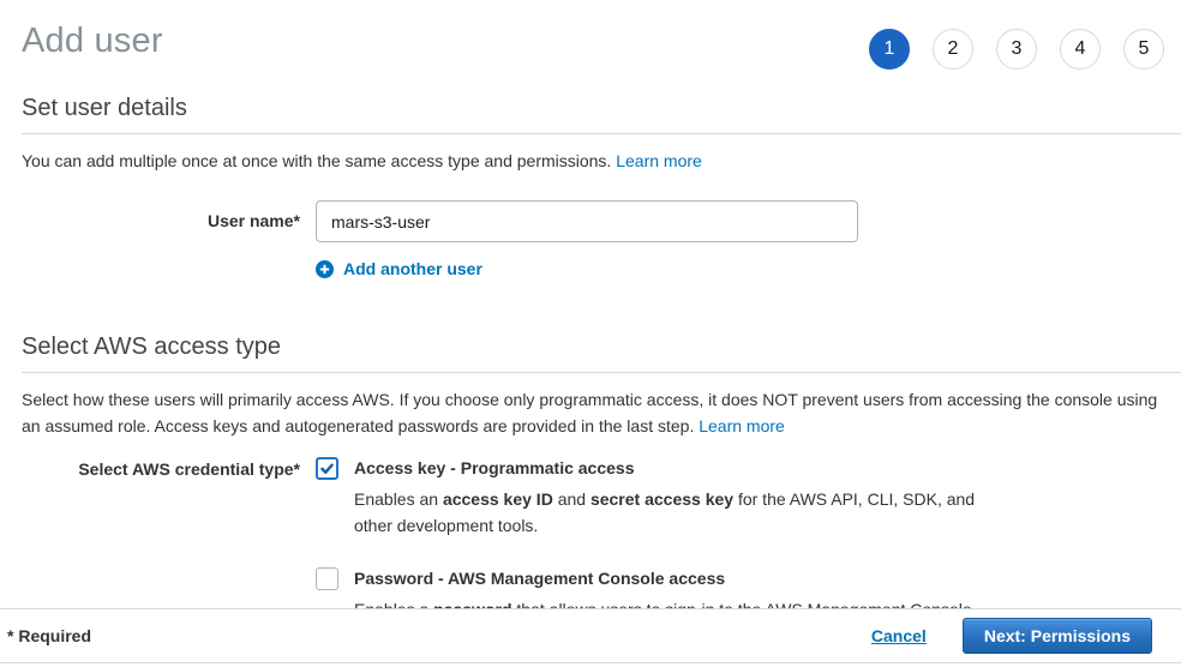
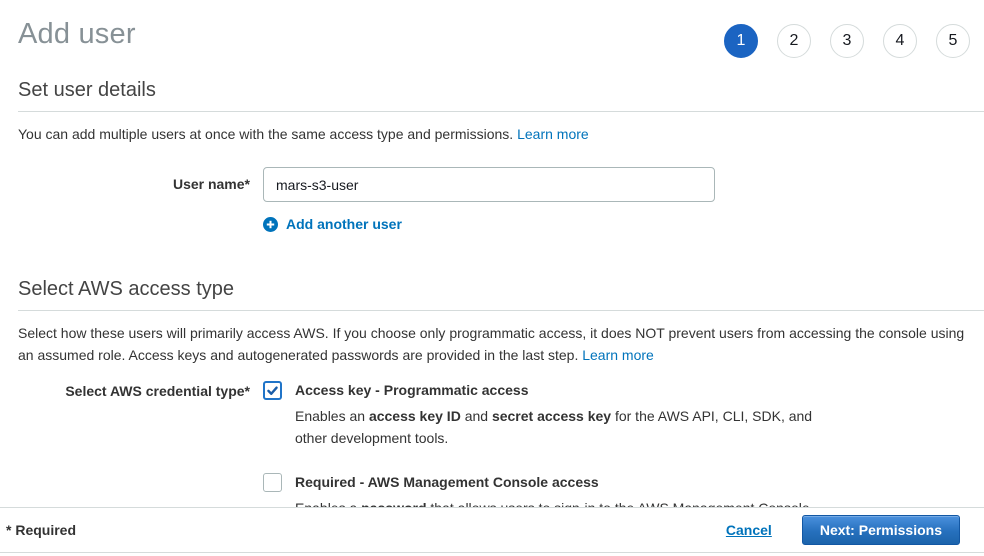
  Add user
  1
  2
  3
  4
  5
  Set user details
- You can add multiple once at once with the same access type and permissions. Learn more
+ You can add multiple users at once with the same access type and permissions. Learn more
  User name*
  mars-s3-user
  Add another user
  Select AWS access type
  Select how these users will primarily access AWS. If you choose only programmatic access, it does NOT prevent users from accessing the console using an assumed role. Access keys and autogenerated passwords are provided in the last step. Learn more
  Select AWS credential type*
  Access key - Programmatic access
  Enables an access key ID and secret access key for the AWS API, CLI, SDK, and other development tools.
- Password - AWS Management Console access
+ Required - AWS Management Console access
  * Required
  Cancel
  Next: Permissions
